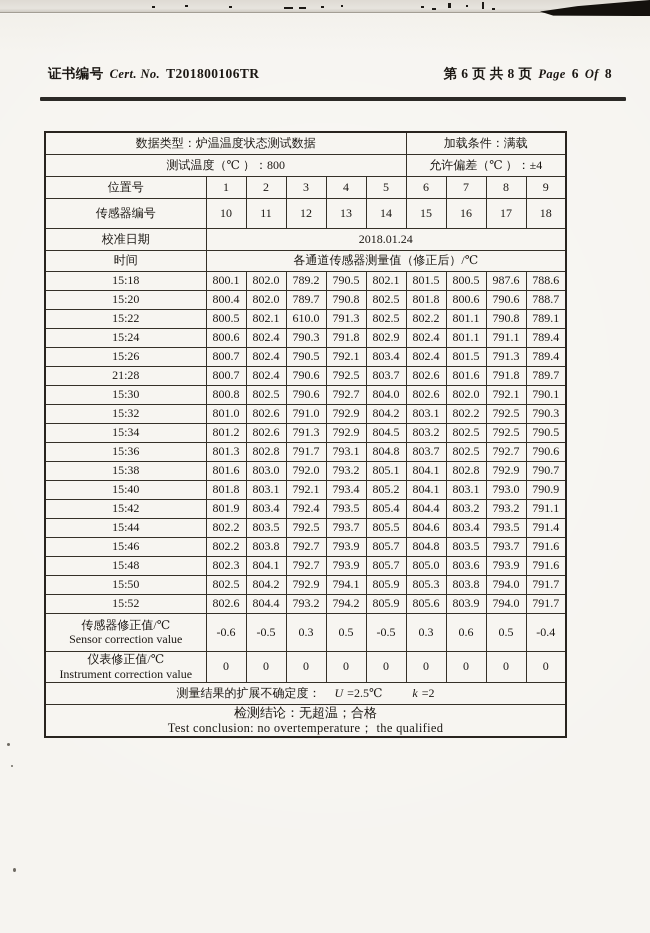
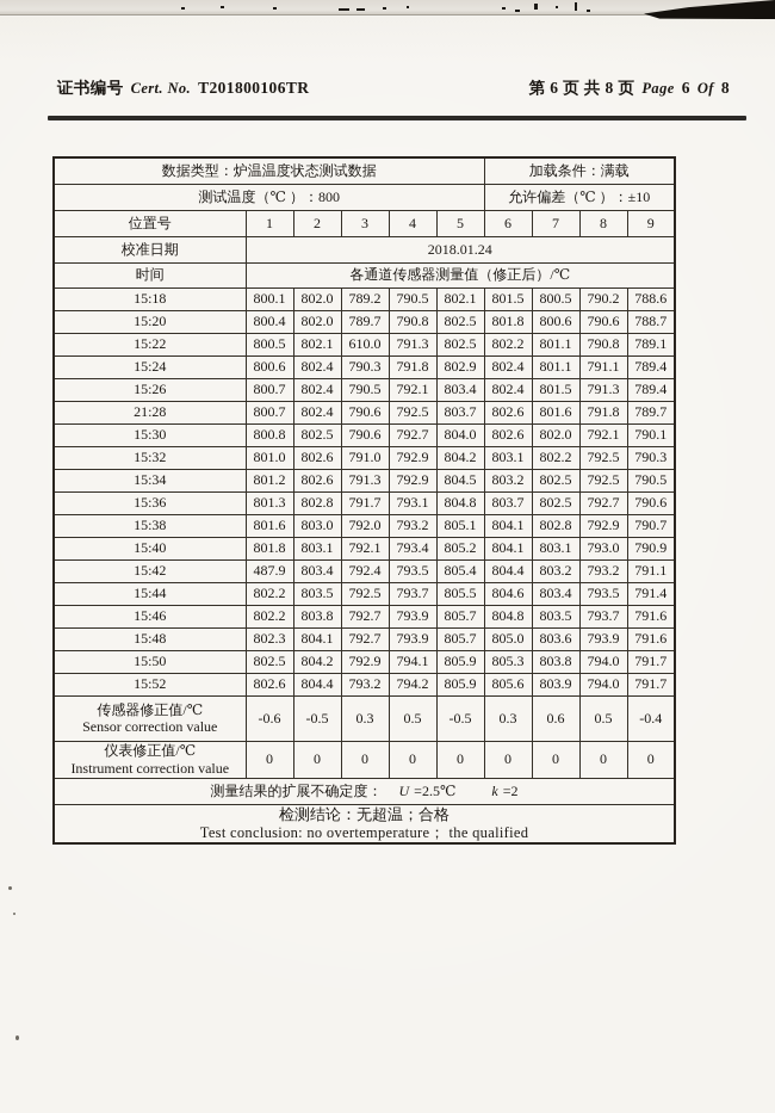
  证书编号 Cert. No. T201800106TR
  第 6 页 共 8 页 Page 6 Of 8
  数据类型：炉温温度状态测试数据	加载条件：满载
- 测试温度（℃ ）：800	允许偏差（℃ ）：±4
+ 测试温度（℃ ）：800	允许偏差（℃ ）：±10
  位置号	1	2	3	4	5	6	7	8	9
- 传感器编号	10	11	12	13	14	15	16	17	18
  校准日期	2018.01.24
  时间	各通道传感器测量值（修正后）/℃
- 15:18	800.1	802.0	789.2	790.5	802.1	801.5	800.5	987.6	788.6
+ 15:18	800.1	802.0	789.2	790.5	802.1	801.5	800.5	790.2	788.6
  15:20	800.4	802.0	789.7	790.8	802.5	801.8	800.6	790.6	788.7
  15:22	800.5	802.1	610.0	791.3	802.5	802.2	801.1	790.8	789.1
  15:24	800.6	802.4	790.3	791.8	802.9	802.4	801.1	791.1	789.4
  15:26	800.7	802.4	790.5	792.1	803.4	802.4	801.5	791.3	789.4
  21:28	800.7	802.4	790.6	792.5	803.7	802.6	801.6	791.8	789.7
  15:30	800.8	802.5	790.6	792.7	804.0	802.6	802.0	792.1	790.1
  15:32	801.0	802.6	791.0	792.9	804.2	803.1	802.2	792.5	790.3
  15:34	801.2	802.6	791.3	792.9	804.5	803.2	802.5	792.5	790.5
  15:36	801.3	802.8	791.7	793.1	804.8	803.7	802.5	792.7	790.6
  15:38	801.6	803.0	792.0	793.2	805.1	804.1	802.8	792.9	790.7
  15:40	801.8	803.1	792.1	793.4	805.2	804.1	803.1	793.0	790.9
- 15:42	801.9	803.4	792.4	793.5	805.4	804.4	803.2	793.2	791.1
+ 15:42	487.9	803.4	792.4	793.5	805.4	804.4	803.2	793.2	791.1
  15:44	802.2	803.5	792.5	793.7	805.5	804.6	803.4	793.5	791.4
  15:46	802.2	803.8	792.7	793.9	805.7	804.8	803.5	793.7	791.6
  15:48	802.3	804.1	792.7	793.9	805.7	805.0	803.6	793.9	791.6
  15:50	802.5	804.2	792.9	794.1	805.9	805.3	803.8	794.0	791.7
  15:52	802.6	804.4	793.2	794.2	805.9	805.6	803.9	794.0	791.7
  传感器修正值/℃ Sensor correction value	-0.6	-0.5	0.3	0.5	-0.5	0.3	0.6	0.5	-0.4
  仪表修正值/℃ Instrument correction value	0	0	0	0	0	0	0	0	0
  测量结果的扩展不确定度： U =2.5℃ k =2
  检测结论：无超温；合格 Test conclusion: no overtemperature； the qualified
